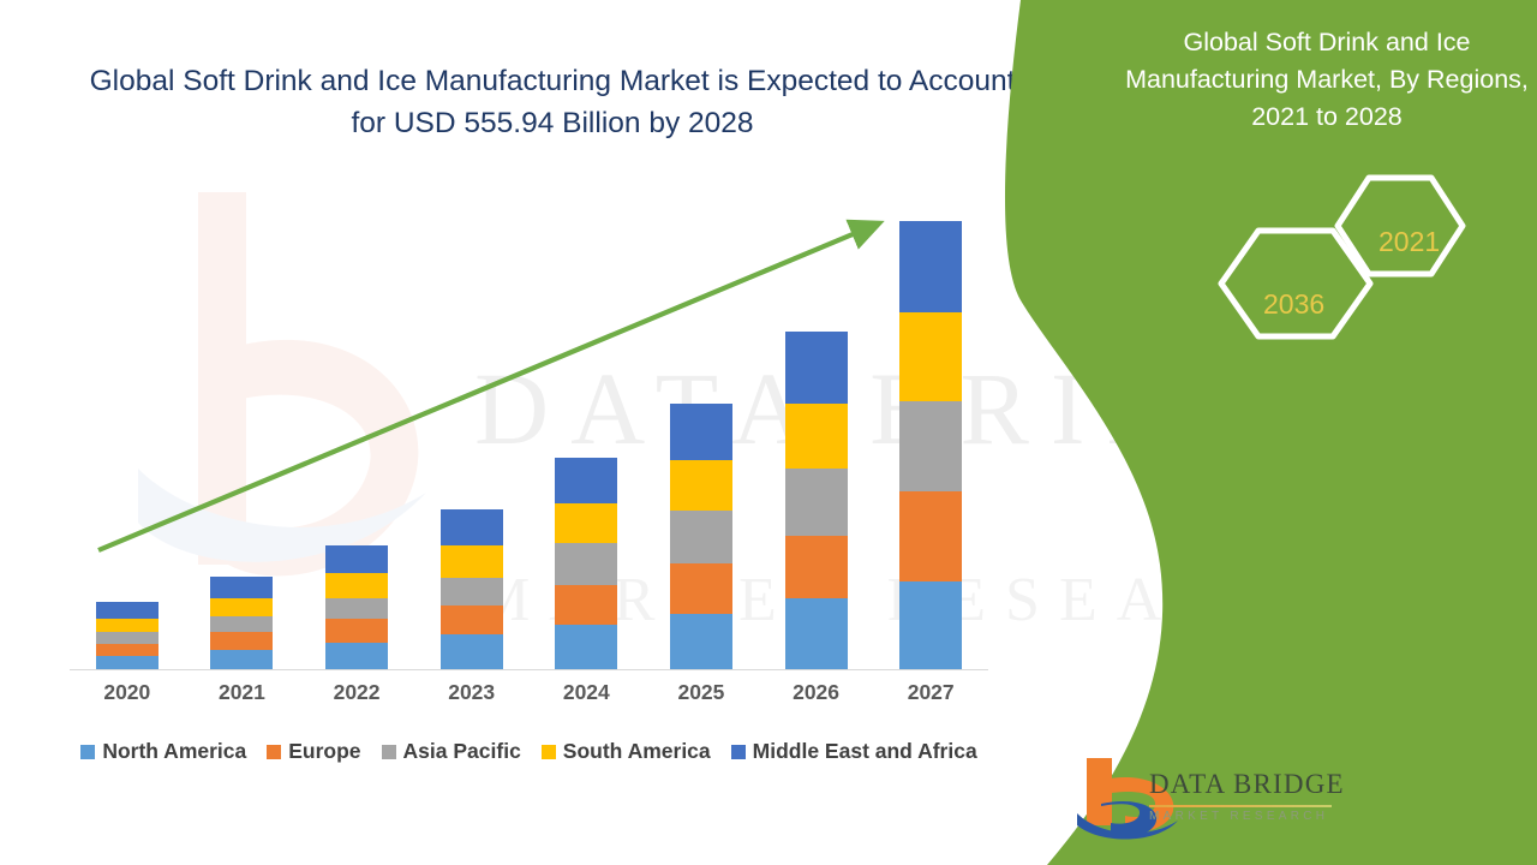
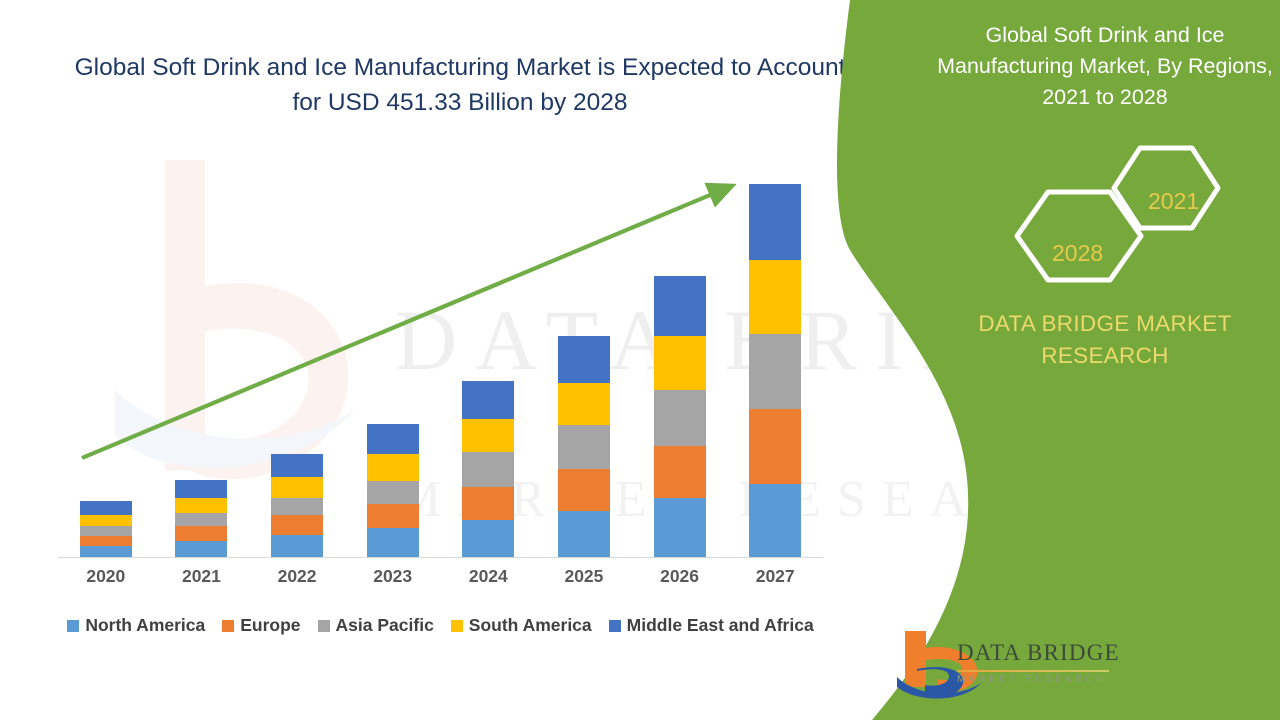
- Global Soft Drink and Ice Manufacturing Market is Expected to Account for USD 555.94 Billion by 2028
+ Global Soft Drink and Ice Manufacturing Market is Expected to Account for USD 451.33 Billion by 2028
  2020
  2021
  2022
  2023
  2024
  2025
  2026
  2027
  North America
  Europe
  Asia Pacific
  South America
  Middle East and Africa
  Global Soft Drink and Ice Manufacturing Market, By Regions, 2021 to 2028
  2021
- 2036
+ 2028
+ DATA BRIDGE MARKET RESEARCH
  DATA BRIDGE
  MARKET RESEARCH
